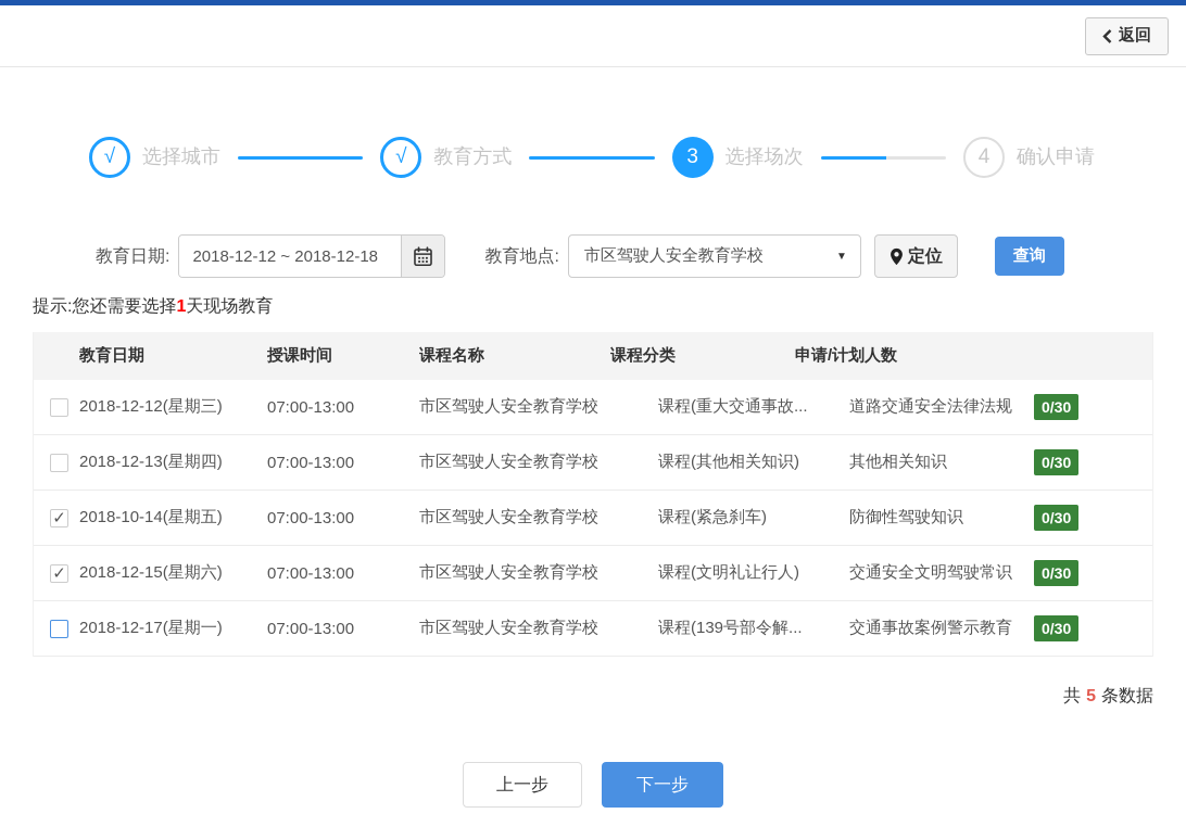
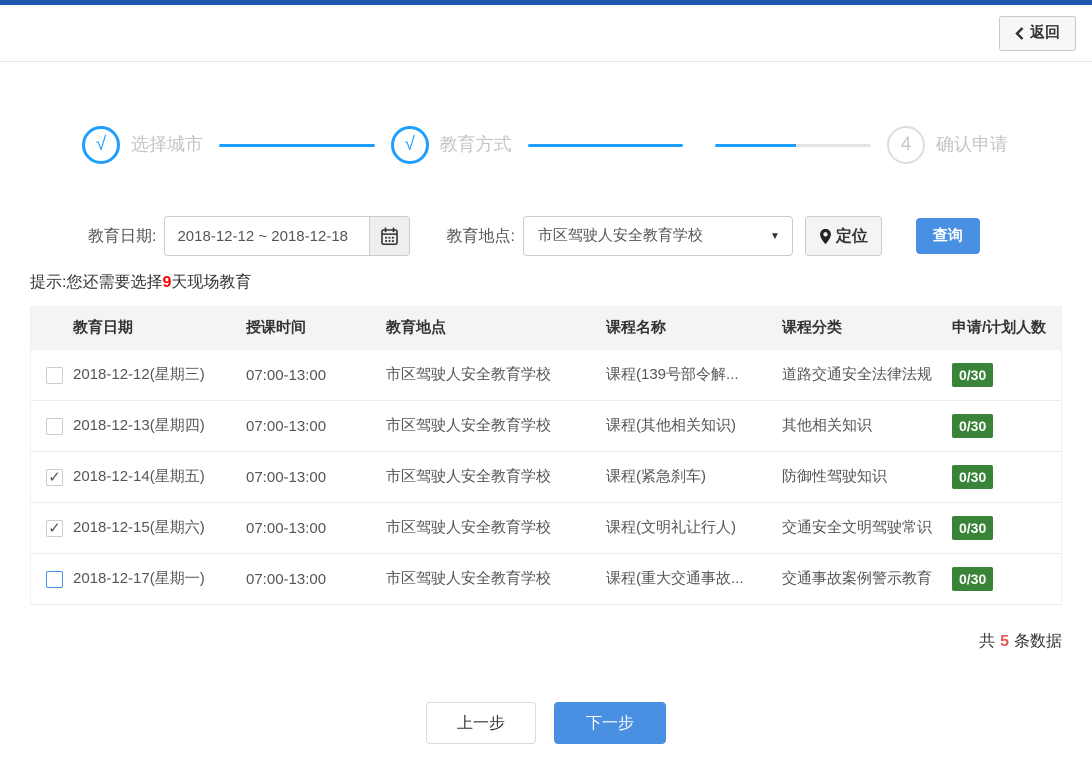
  返回
  √
  选择城市
  √
  教育方式
- 3
- 选择场次
  4
  确认申请
  教育日期:
  2018-12-12 ~ 2018-12-18
  教育地点:
  市区驾驶人安全教育学校
  ▼
  定位
  查询
- 提示:您还需要选择1天现场教育
+ 提示:您还需要选择9天现场教育
  教育日期
  授课时间
+ 教育地点
  课程名称
  课程分类
  申请/计划人数
  2018-12-12(星期三)
  07:00-13:00
  市区驾驶人安全教育学校
- 课程(重大交通事故...
+ 课程(139号部令解...
  道路交通安全法律法规
  0/30
  2018-12-13(星期四)
  07:00-13:00
  市区驾驶人安全教育学校
  课程(其他相关知识)
  其他相关知识
  0/30
  ✓
- 2018-10-14(星期五)
+ 2018-12-14(星期五)
  07:00-13:00
  市区驾驶人安全教育学校
  课程(紧急刹车)
  防御性驾驶知识
  0/30
  ✓
  2018-12-15(星期六)
  07:00-13:00
  市区驾驶人安全教育学校
  课程(文明礼让行人)
  交通安全文明驾驶常识
  0/30
  2018-12-17(星期一)
  07:00-13:00
  市区驾驶人安全教育学校
- 课程(139号部令解...
+ 课程(重大交通事故...
  交通事故案例警示教育
  0/30
  共 5 条数据
  上一步
  下一步
